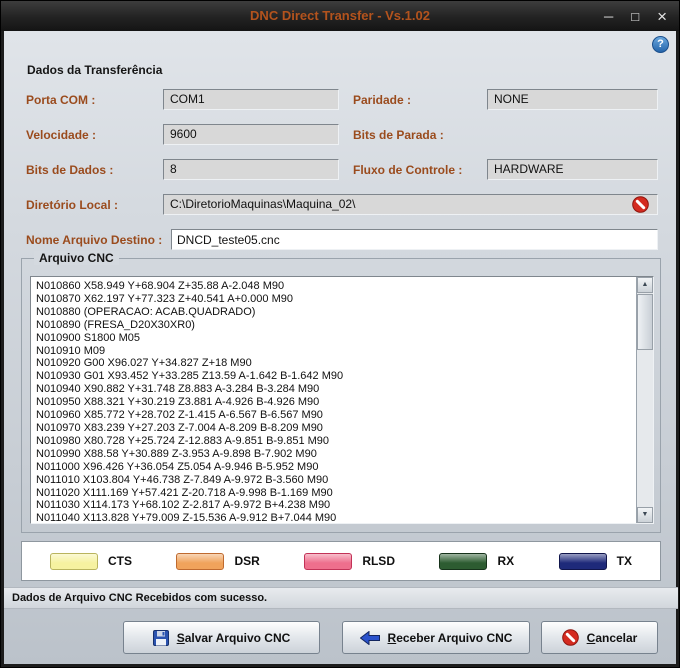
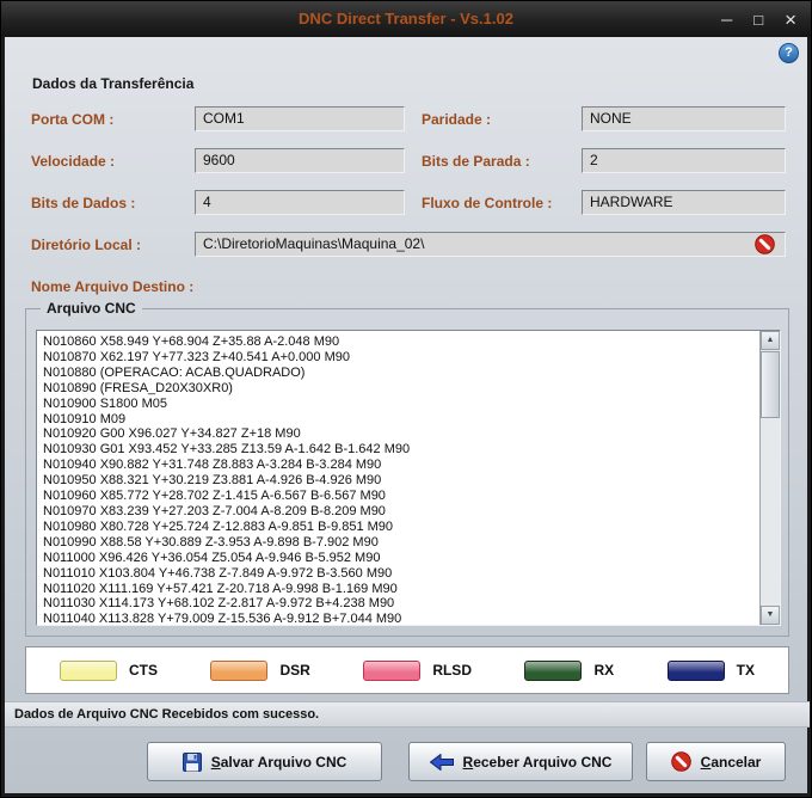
  DNC Direct Transfer - Vs.1.02
  ─
  □
  ×
  ?
  Dados da Transferência
  Porta COM :
  COM1
  Paridade :
  NONE
  Velocidade :
  9600
  Bits de Parada :
+ 2
  Bits de Dados :
- 8
+ 4
  Fluxo de Controle :
  HARDWARE
  Diretório Local :
  C:\DiretorioMaquinas\Maquina_02\
  Nome Arquivo Destino :
- DNCD_teste05.cnc
  Arquivo CNC
  N010860 X58.949 Y+68.904 Z+35.88 A-2.048 M90
  N010870 X62.197 Y+77.323 Z+40.541 A+0.000 M90
  N010880 (OPERACAO: ACAB.QUADRADO)
  N010890 (FRESA_D20X30XR0)
  N010900 S1800 M05
  N010910 M09
  N010920 G00 X96.027 Y+34.827 Z+18 M90
  N010930 G01 X93.452 Y+33.285 Z13.59 A-1.642 B-1.642 M90
  N010940 X90.882 Y+31.748 Z8.883 A-3.284 B-3.284 M90
  N010950 X88.321 Y+30.219 Z3.881 A-4.926 B-4.926 M90
  N010960 X85.772 Y+28.702 Z-1.415 A-6.567 B-6.567 M90
  N010970 X83.239 Y+27.203 Z-7.004 A-8.209 B-8.209 M90
  N010980 X80.728 Y+25.724 Z-12.883 A-9.851 B-9.851 M90
  N010990 X88.58 Y+30.889 Z-3.953 A-9.898 B-7.902 M90
  N011000 X96.426 Y+36.054 Z5.054 A-9.946 B-5.952 M90
  N011010 X103.804 Y+46.738 Z-7.849 A-9.972 B-3.560 M90
  N011020 X111.169 Y+57.421 Z-20.718 A-9.998 B-1.169 M90
  N011030 X114.173 Y+68.102 Z-2.817 A-9.972 B+4.238 M90
  N011040 X113.828 Y+79.009 Z-15.536 A-9.912 B+7.044 M90
  CTS
  DSR
  RLSD
  RX
  TX
  Dados de Arquivo CNC Recebidos com sucesso.
  Salvar Arquivo CNC
  Receber Arquivo CNC
  Cancelar
